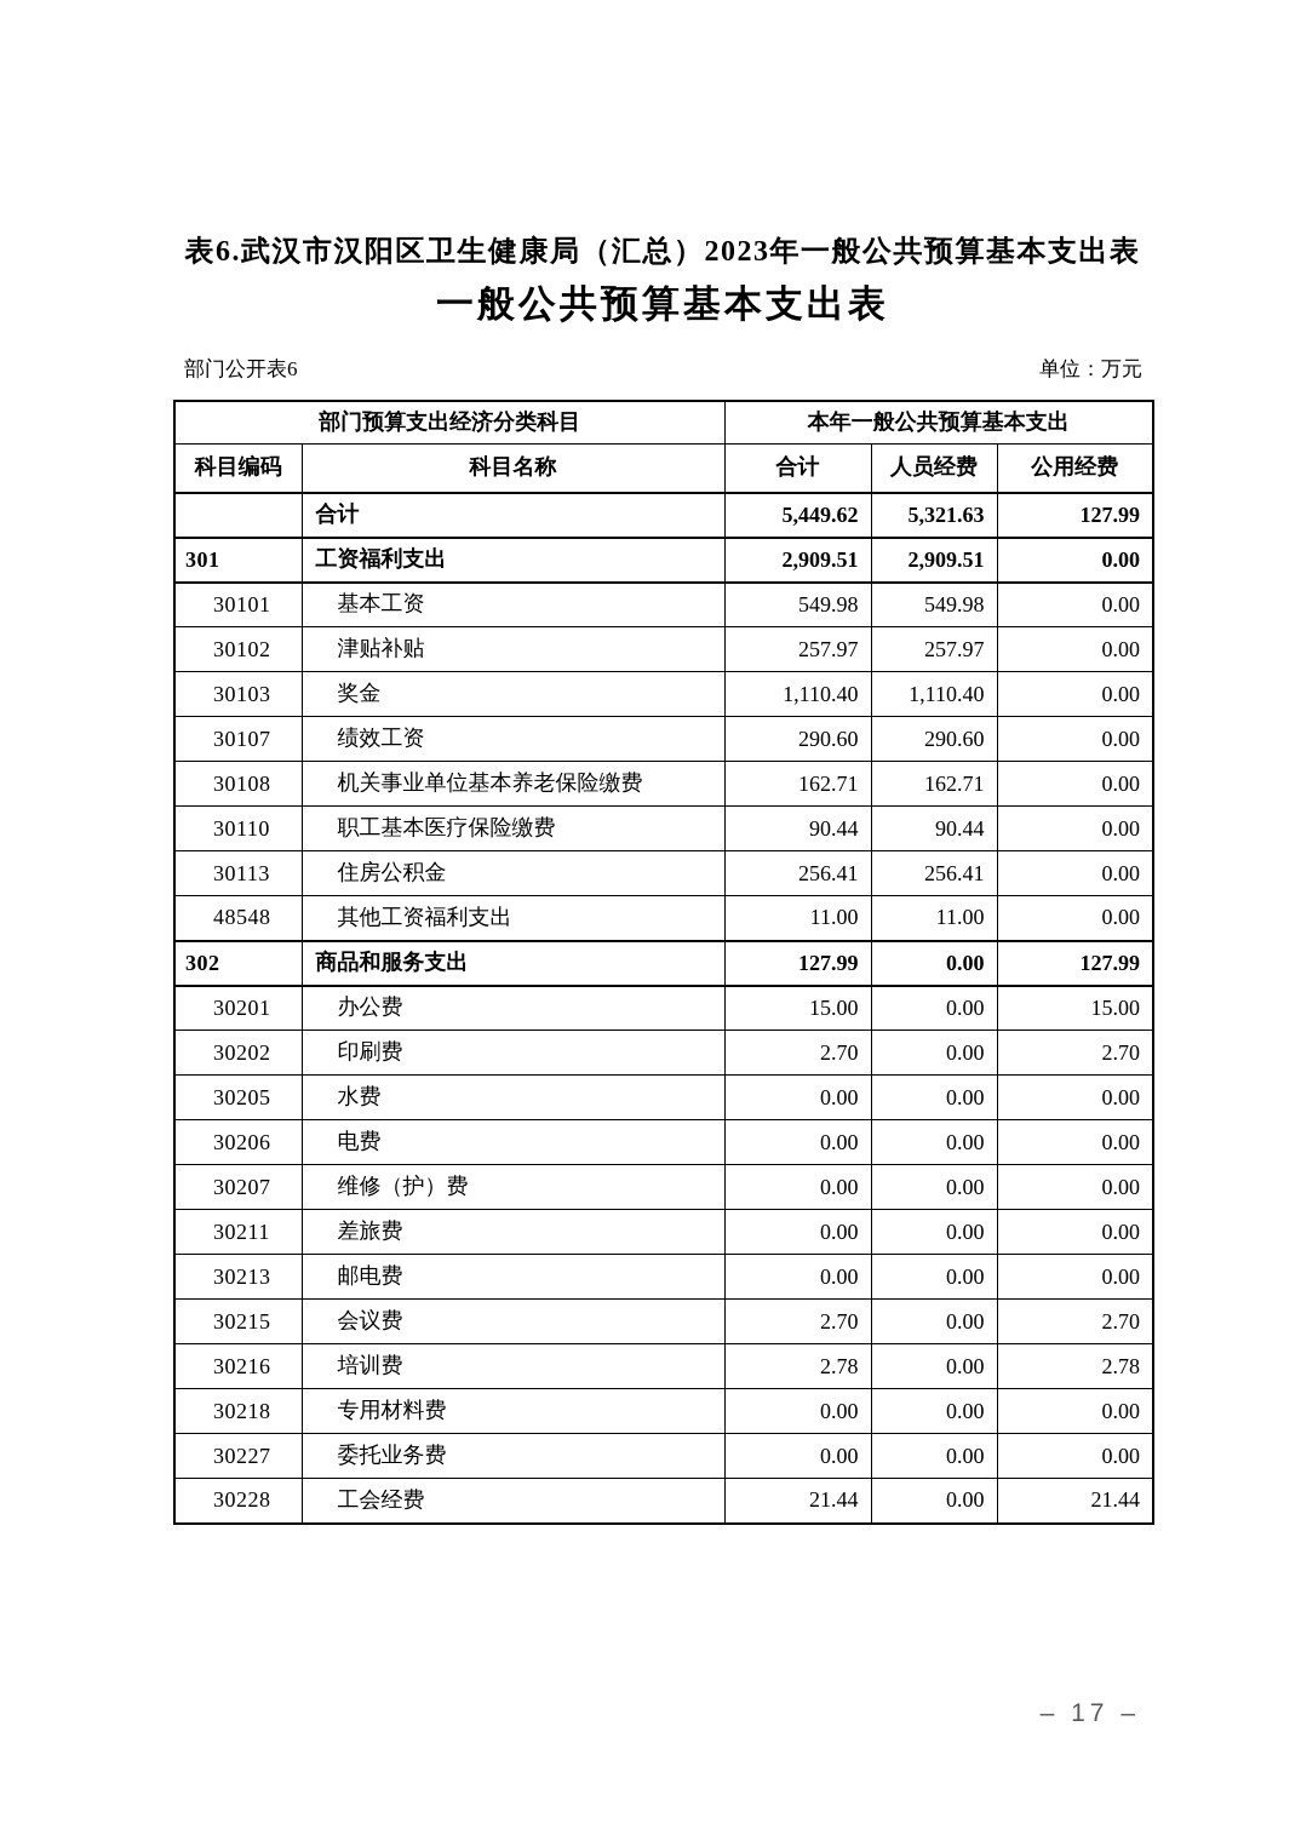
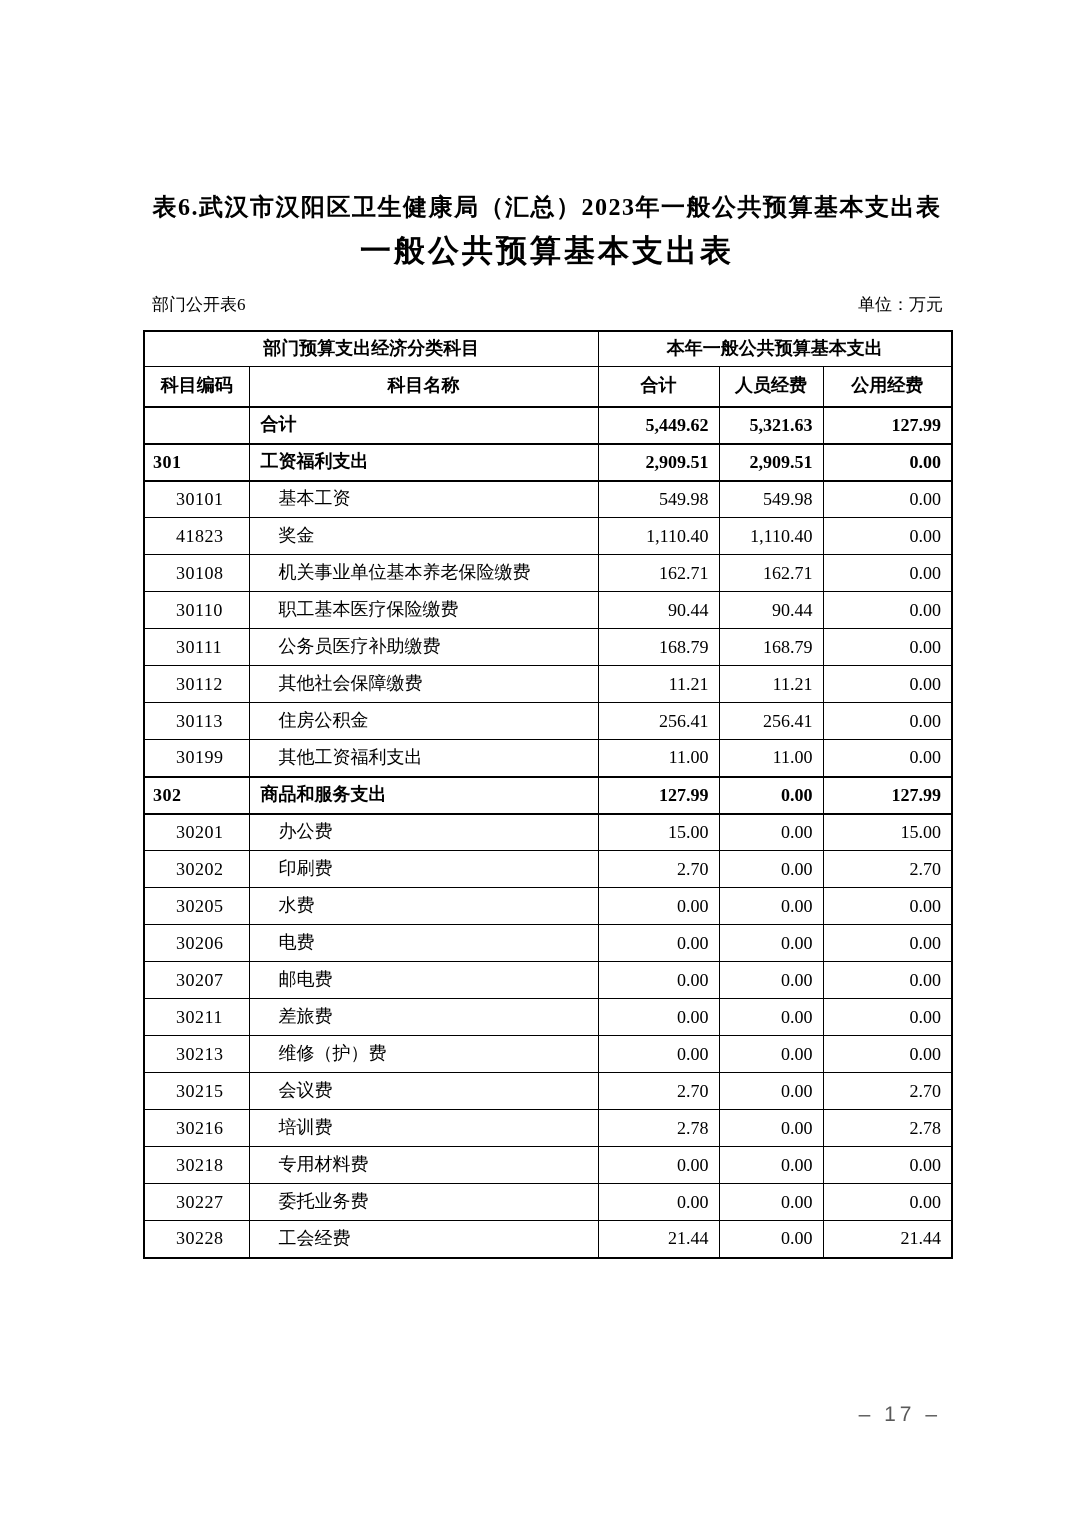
  表6.武汉市汉阳区卫生健康局（汇总）2023年一般公共预算基本支出表
  一般公共预算基本支出表
  部门公开表6
  单位：万元
  部门预算支出经济分类科目	本年一般公共预算基本支出
  科目编码	科目名称	合计	人员经费	公用经费
  	合计	5,449.62	5,321.63	127.99
  301	工资福利支出	2,909.51	2,909.51	0.00
  30101	基本工资	549.98	549.98	0.00
- 30102	津贴补贴	257.97	257.97	0.00
- 30103	奖金	1,110.40	1,110.40	0.00
+ 41823	奖金	1,110.40	1,110.40	0.00
- 30107	绩效工资	290.60	290.60	0.00
  30108	机关事业单位基本养老保险缴费	162.71	162.71	0.00
  30110	职工基本医疗保险缴费	90.44	90.44	0.00
+ 30111	公务员医疗补助缴费	168.79	168.79	0.00
+ 30112	其他社会保障缴费	11.21	11.21	0.00
  30113	住房公积金	256.41	256.41	0.00
- 48548	其他工资福利支出	11.00	11.00	0.00
+ 30199	其他工资福利支出	11.00	11.00	0.00
  302	商品和服务支出	127.99	0.00	127.99
  30201	办公费	15.00	0.00	15.00
  30202	印刷费	2.70	0.00	2.70
  30205	水费	0.00	0.00	0.00
  30206	电费	0.00	0.00	0.00
- 30207	维修（护）费	0.00	0.00	0.00
+ 30207	邮电费	0.00	0.00	0.00
  30211	差旅费	0.00	0.00	0.00
- 30213	邮电费	0.00	0.00	0.00
+ 30213	维修（护）费	0.00	0.00	0.00
  30215	会议费	2.70	0.00	2.70
  30216	培训费	2.78	0.00	2.78
  30218	专用材料费	0.00	0.00	0.00
  30227	委托业务费	0.00	0.00	0.00
  30228	工会经费	21.44	0.00	21.44
  – 17 –
